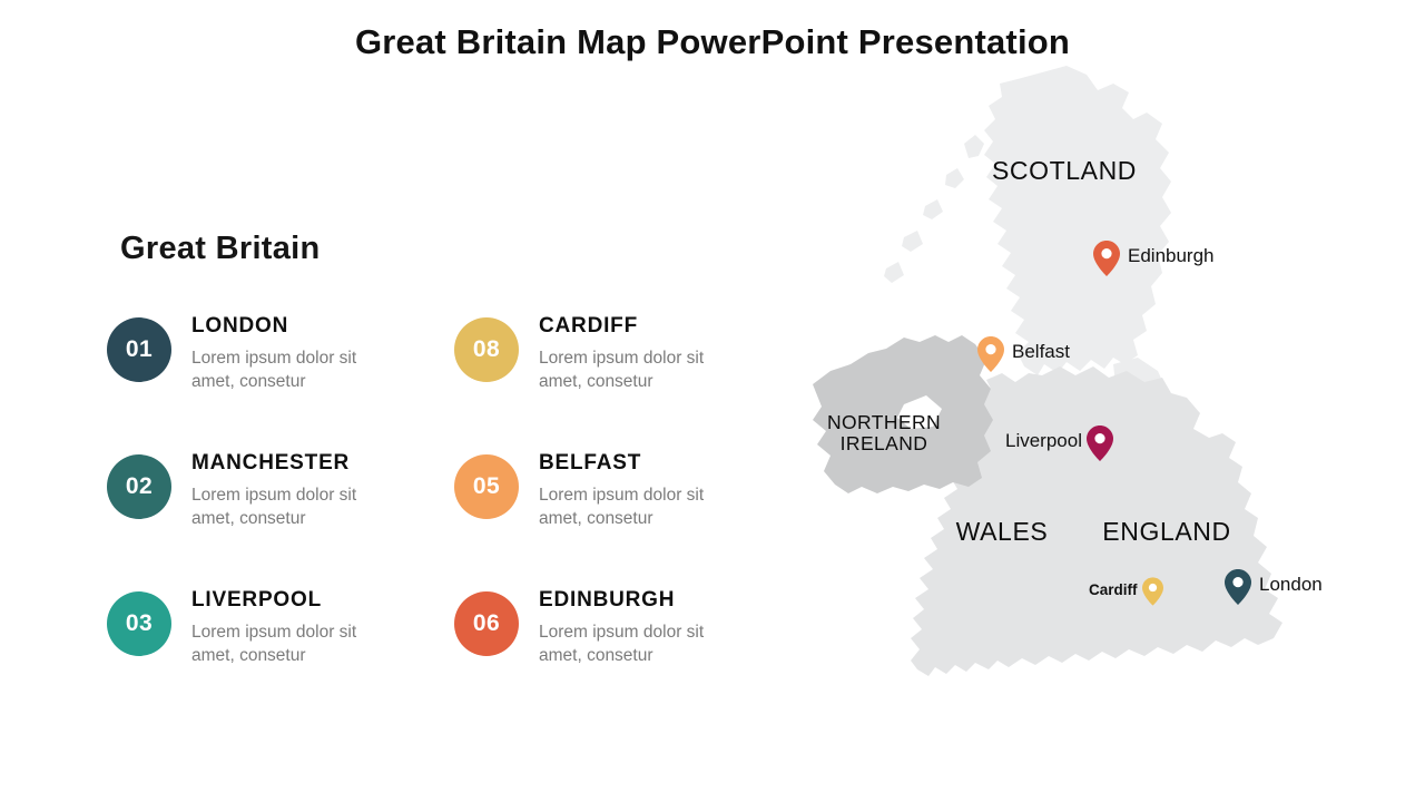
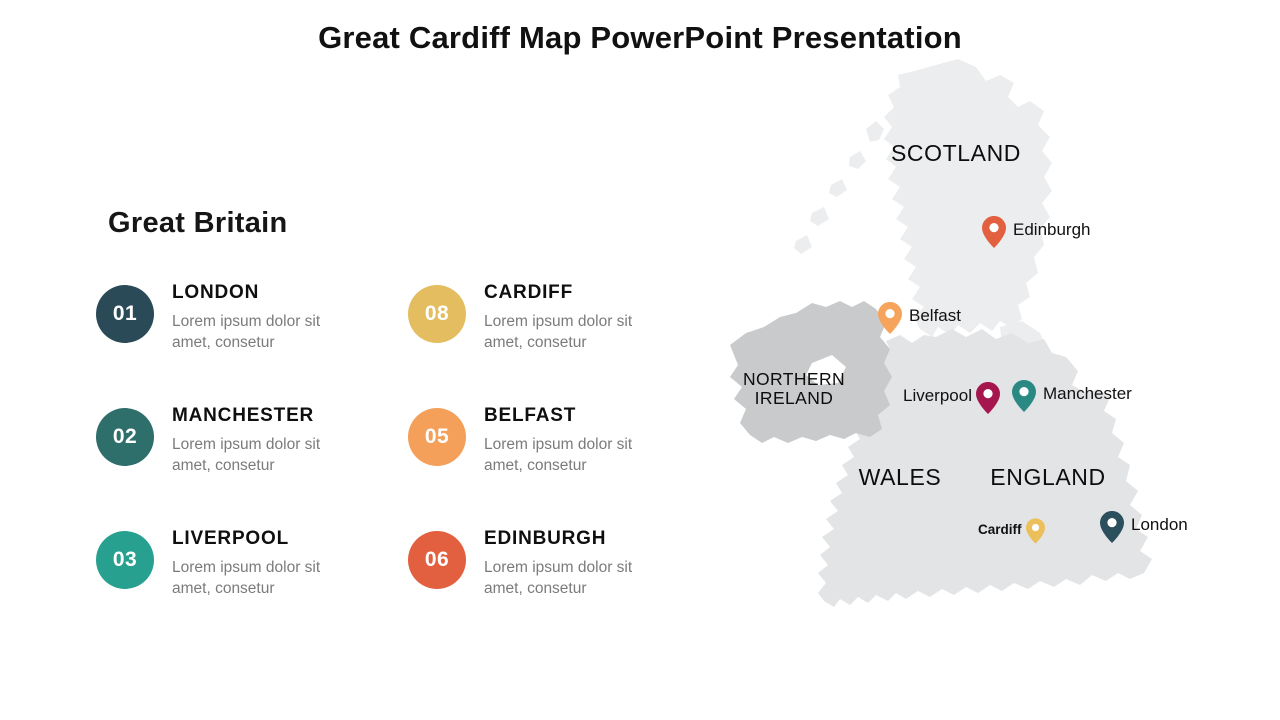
- Great Britain Map PowerPoint Presentation
+ Great Cardiff Map PowerPoint Presentation
  Great Britain
  01
  LONDON
  Lorem ipsum dolor sit amet, consetur
  02
  MANCHESTER
  Lorem ipsum dolor sit amet, consetur
  03
  LIVERPOOL
  Lorem ipsum dolor sit amet, consetur
  08
  CARDIFF
  Lorem ipsum dolor sit amet, consetur
  05
  BELFAST
  Lorem ipsum dolor sit amet, consetur
  06
  EDINBURGH
  Lorem ipsum dolor sit amet, consetur
  SCOTLAND
  NORTHERN
  IRELAND
  WALES
  ENGLAND
  Edinburgh
  Belfast
  Liverpool
+ Manchester
  Cardiff
  London
